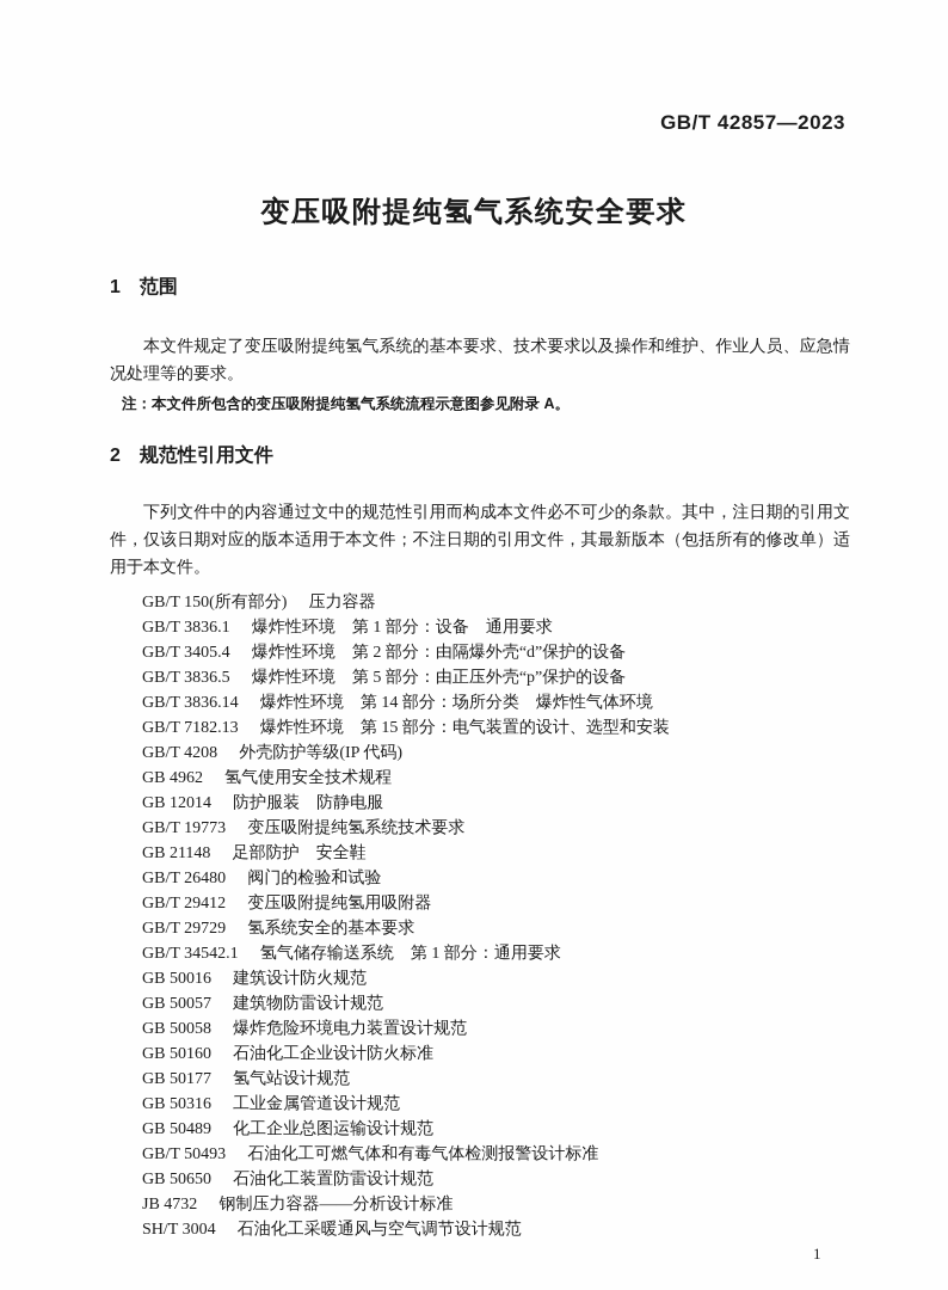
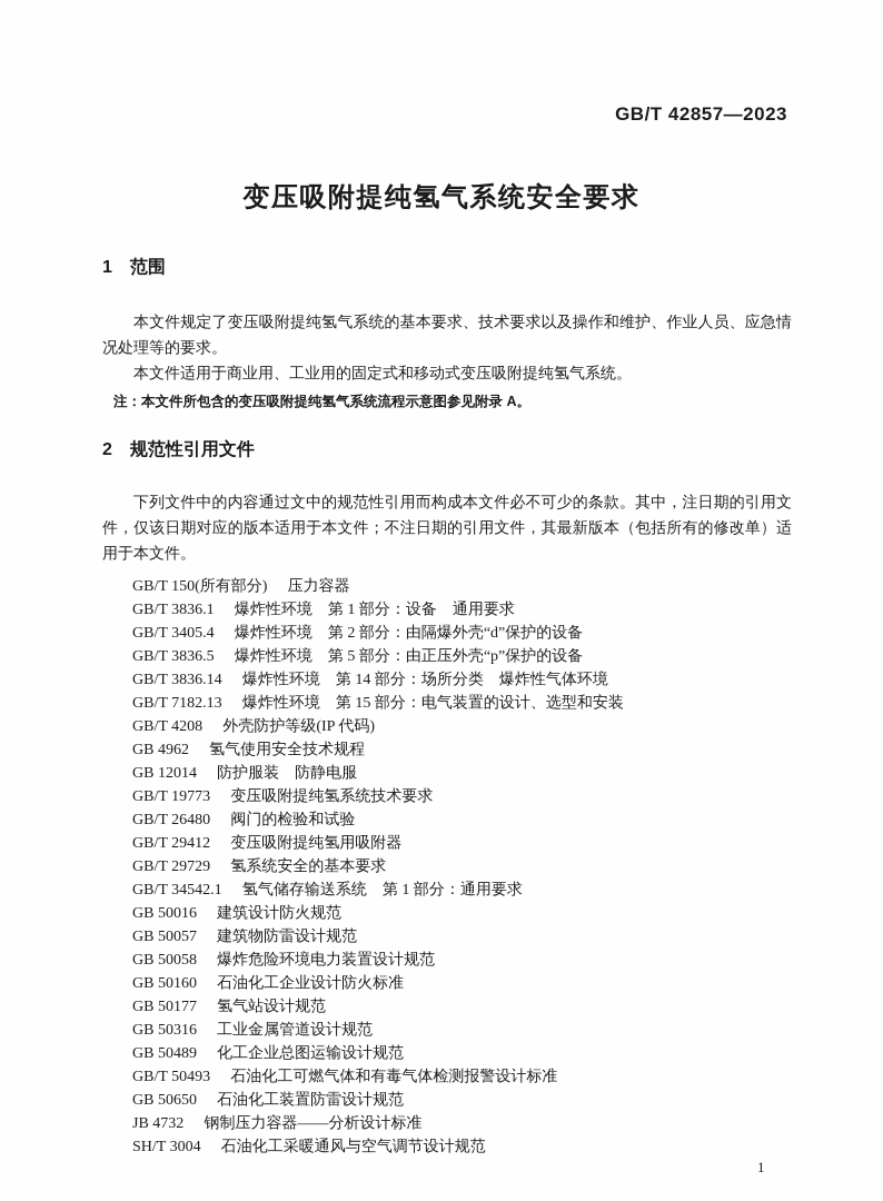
  GB/T 42857—2023
  变压吸附提纯氢气系统安全要求
  1 范围
  本文件规定了变压吸附提纯氢气系统的基本要求、技术要求以及操作和维护、作业人员、应急情况处理等的要求。
+ 本文件适用于商业用、工业用的固定式和移动式变压吸附提纯氢气系统。
  注：本文件所包含的变压吸附提纯氢气系统流程示意图参见附录 A。
  2 规范性引用文件
  下列文件中的内容通过文中的规范性引用而构成本文件必不可少的条款。其中，注日期的引用文件，仅该日期对应的版本适用于本文件；不注日期的引用文件，其最新版本（包括所有的修改单）适用于本文件。
  GB/T 150(所有部分) 压力容器
  GB/T 3836.1 爆炸性环境 第 1 部分：设备 通用要求
  GB/T 3405.4 爆炸性环境 第 2 部分：由隔爆外壳“d”保护的设备
  GB/T 3836.5 爆炸性环境 第 5 部分：由正压外壳“p”保护的设备
  GB/T 3836.14 爆炸性环境 第 14 部分：场所分类 爆炸性气体环境
  GB/T 7182.13 爆炸性环境 第 15 部分：电气装置的设计、选型和安装
  GB/T 4208 外壳防护等级(IP 代码)
  GB 4962 氢气使用安全技术规程
  GB 12014 防护服装 防静电服
  GB/T 19773 变压吸附提纯氢系统技术要求
- GB 21148 足部防护 安全鞋
  GB/T 26480 阀门的检验和试验
  GB/T 29412 变压吸附提纯氢用吸附器
  GB/T 29729 氢系统安全的基本要求
  GB/T 34542.1 氢气储存输送系统 第 1 部分：通用要求
  GB 50016 建筑设计防火规范
  GB 50057 建筑物防雷设计规范
  GB 50058 爆炸危险环境电力装置设计规范
  GB 50160 石油化工企业设计防火标准
  GB 50177 氢气站设计规范
  GB 50316 工业金属管道设计规范
  GB 50489 化工企业总图运输设计规范
  GB/T 50493 石油化工可燃气体和有毒气体检测报警设计标准
  GB 50650 石油化工装置防雷设计规范
  JB 4732 钢制压力容器——分析设计标准
  SH/T 3004 石油化工采暖通风与空气调节设计规范
  1
